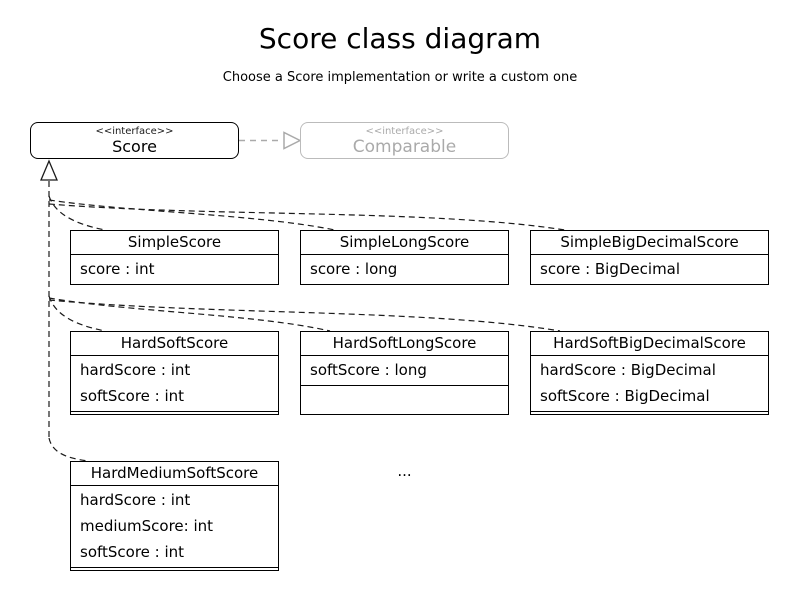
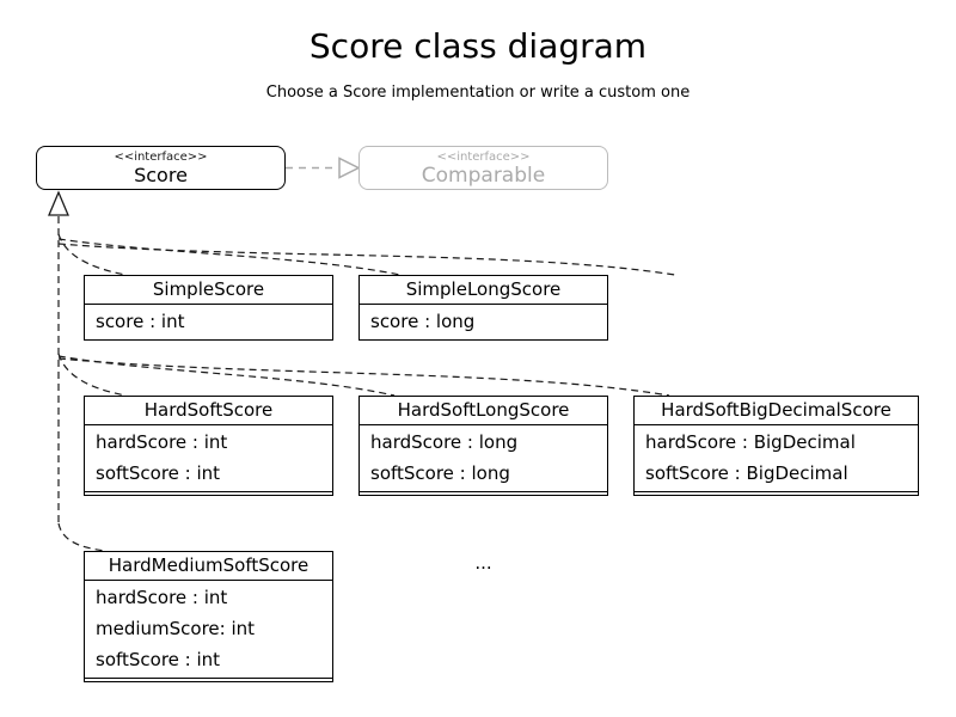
  Score class diagram
  Choose a Score implementation or write a custom one
  <<interface>>
  Score
  <<interface>>
  Comparable
  SimpleScore
  score : int
  SimpleLongScore
  score : long
- SimpleBigDecimalScore
- score : BigDecimal
  HardSoftScore
  hardScore : int
  softScore : int
  HardSoftLongScore
+ hardScore : long
  softScore : long
  HardSoftBigDecimalScore
  hardScore : BigDecimal
  softScore : BigDecimal
  HardMediumSoftScore
  hardScore : int
  mediumScore: int
  softScore : int
  ...
